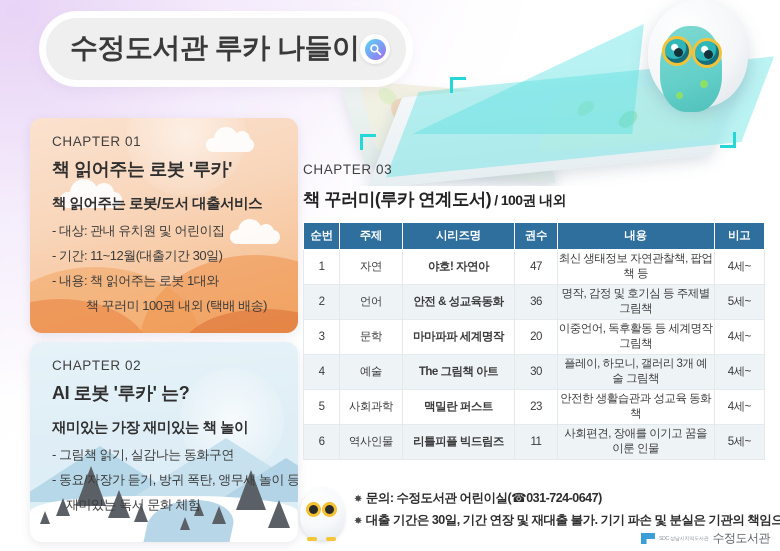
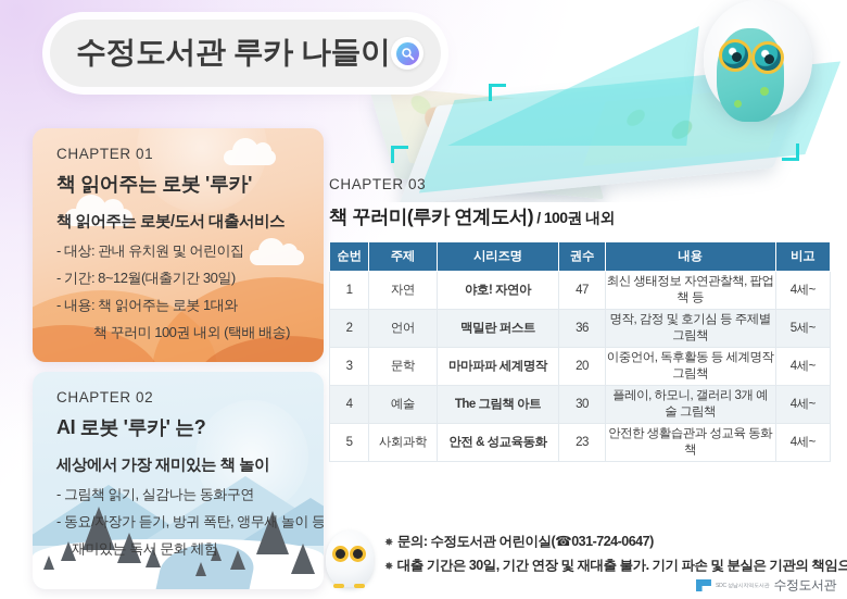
  수정도서관 루카 나들이
  CHAPTER 01
  책 읽어주는 로봇 '루카'
  책 읽어주는 로봇/도서 대출서비스
  - 대상: 관내 유치원 및 어린이집
- - 기간: 11~12월(대출기간 30일)
+ - 기간: 8~12월(대출기간 30일)
  - 내용: 책 읽어주는 로봇 1대와
  책 꾸러미 100권 내외 (택배 배송)
  CHAPTER 02
  AI 로봇 '루카' 는?
- 재미있는 가장 재미있는 책 놀이
+ 세상에서 가장 재미있는 책 놀이
  - 그림책 읽기, 실감나는 동화구연
  - 동요/자장가 듣기, 방귀 폭탄, 앵무새 놀이 등
  재미있는 독서 문화 체험
  CHAPTER 03
  책 꾸러미(루카 연계도서) / 100권 내외
  순번	주제	시리즈명	권수	내용	비고
  1	자연	야호! 자연아	47	최신 생태정보 자연관찰책, 팝업책 등	4세~
- 2	언어	안전 & 성교육동화	36	명작, 감정 및 호기심 등 주제별 그림책	5세~
+ 2	언어	맥밀란 퍼스트	36	명작, 감정 및 호기심 등 주제별 그림책	5세~
  3	문학	마마파파 세계명작	20	이중언어, 독후활동 등 세계명작 그림책	4세~
  4	예술	The 그림책 아트	30	플레이, 하모니, 갤러리 3개 예술 그림책	4세~
- 5	사회과학	맥밀란 퍼스트	23	안전한 생활습관과 성교육 동화책	4세~
+ 5	사회과학	안전 & 성교육동화	23	안전한 생활습관과 성교육 동화책	4세~
- 6	역사인물	리틀피플 빅드림즈	11	사회편견, 장애를 이기고 꿈을 이룬 인물	5세~
  ✸ 문의: 수정도서관 어린이실(☎031-724-0647)
  ✸ 대출 기간은 30일, 기간 연장 및 재대출 불가. 기기 파손 및 분실은 기관의 책임으
  수정도서관
